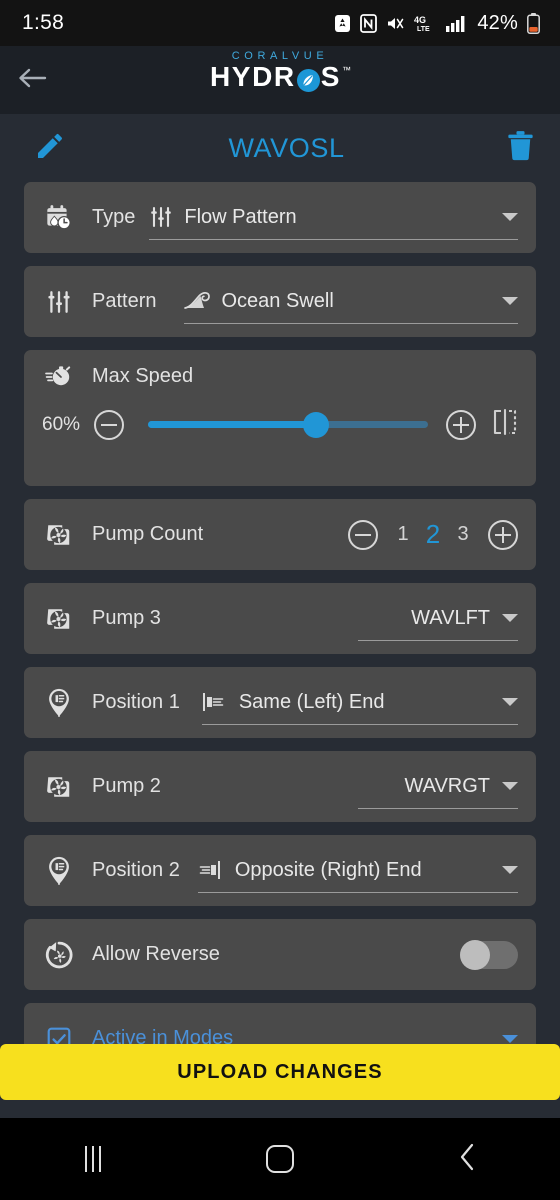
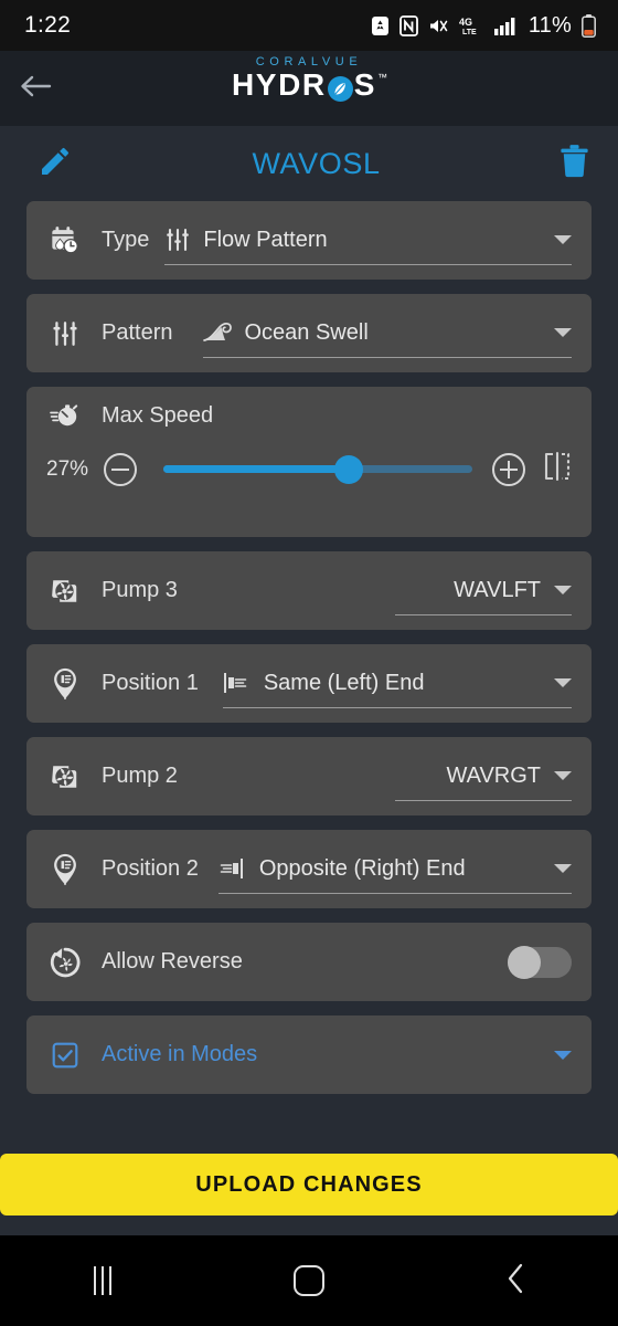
- 1:58
+ 1:22
  4G
- 42%
+ 11%
  CORALVUE
  HYDR
  S
  ™
  WAVOSL
  Type
  Flow Pattern
  Pattern
  Ocean Swell
  Max Speed
- 60%
+ 27%
- Pump Count
- 1
- 2
- 3
  Pump 3
  WAVLFT
  Position 1
  Same (Left) End
  Pump 2
  WAVRGT
  Position 2
  Opposite (Right) End
  Allow Reverse
  Active in Modes
  UPLOAD CHANGES
